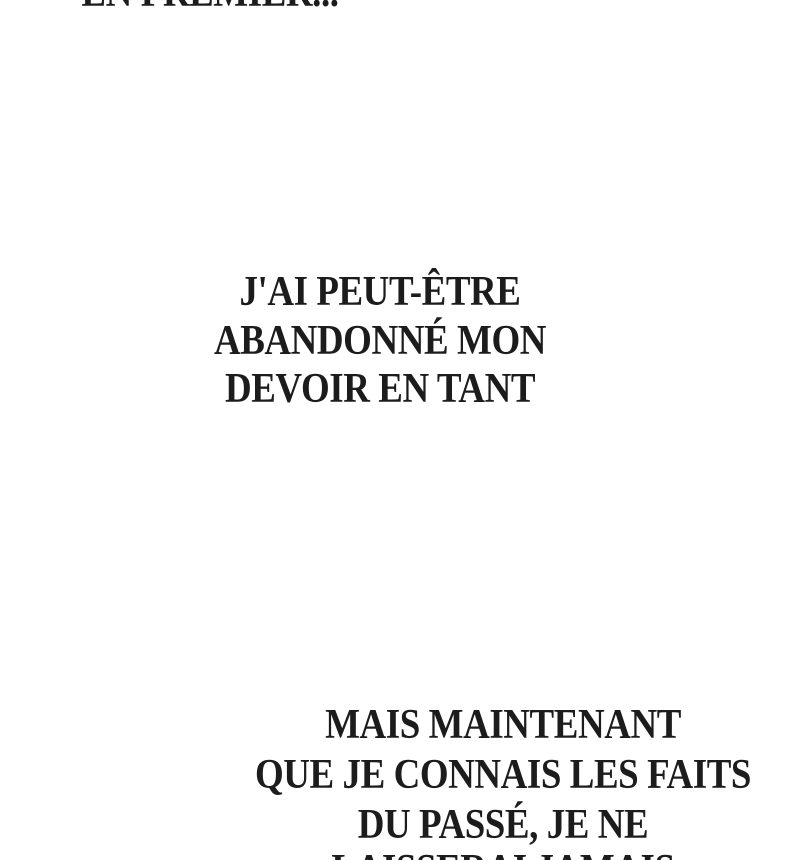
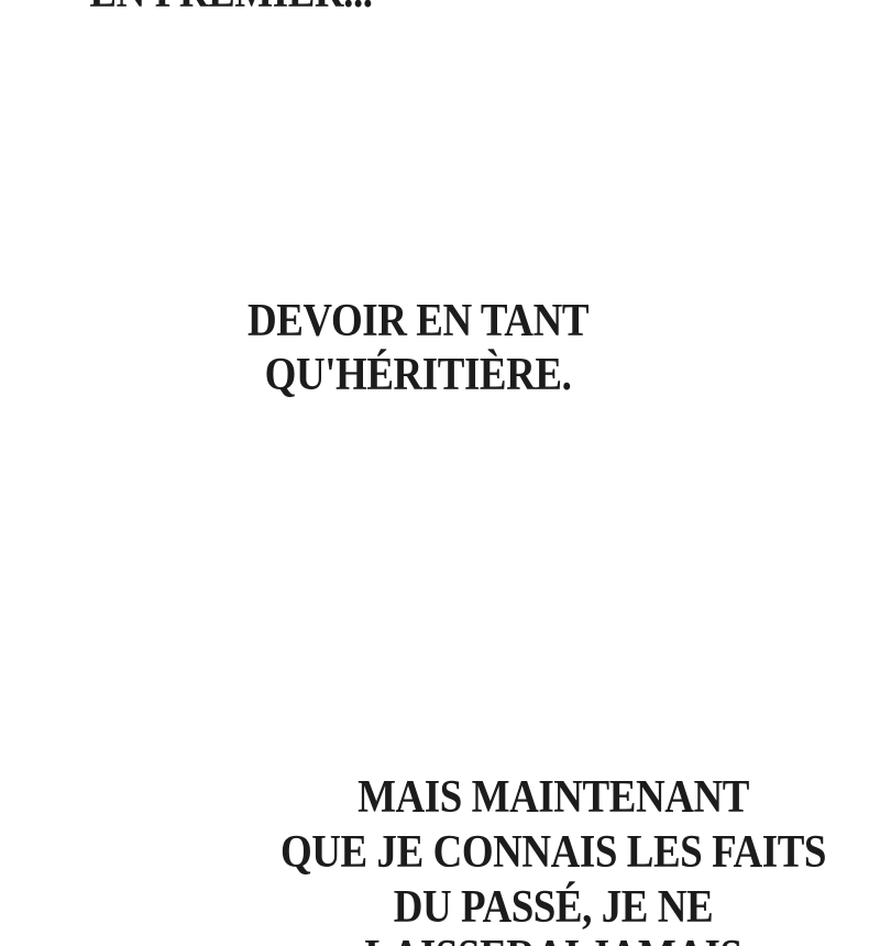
- J'AI PEUT-ÊTRE
- ABANDONNÉ MON
  DEVOIR EN TANT
+ QU'HÉRITIÈRE.
  MAIS MAINTENANT
  QUE JE CONNAIS LES FAITS
  DU PASSÉ, JE NE
